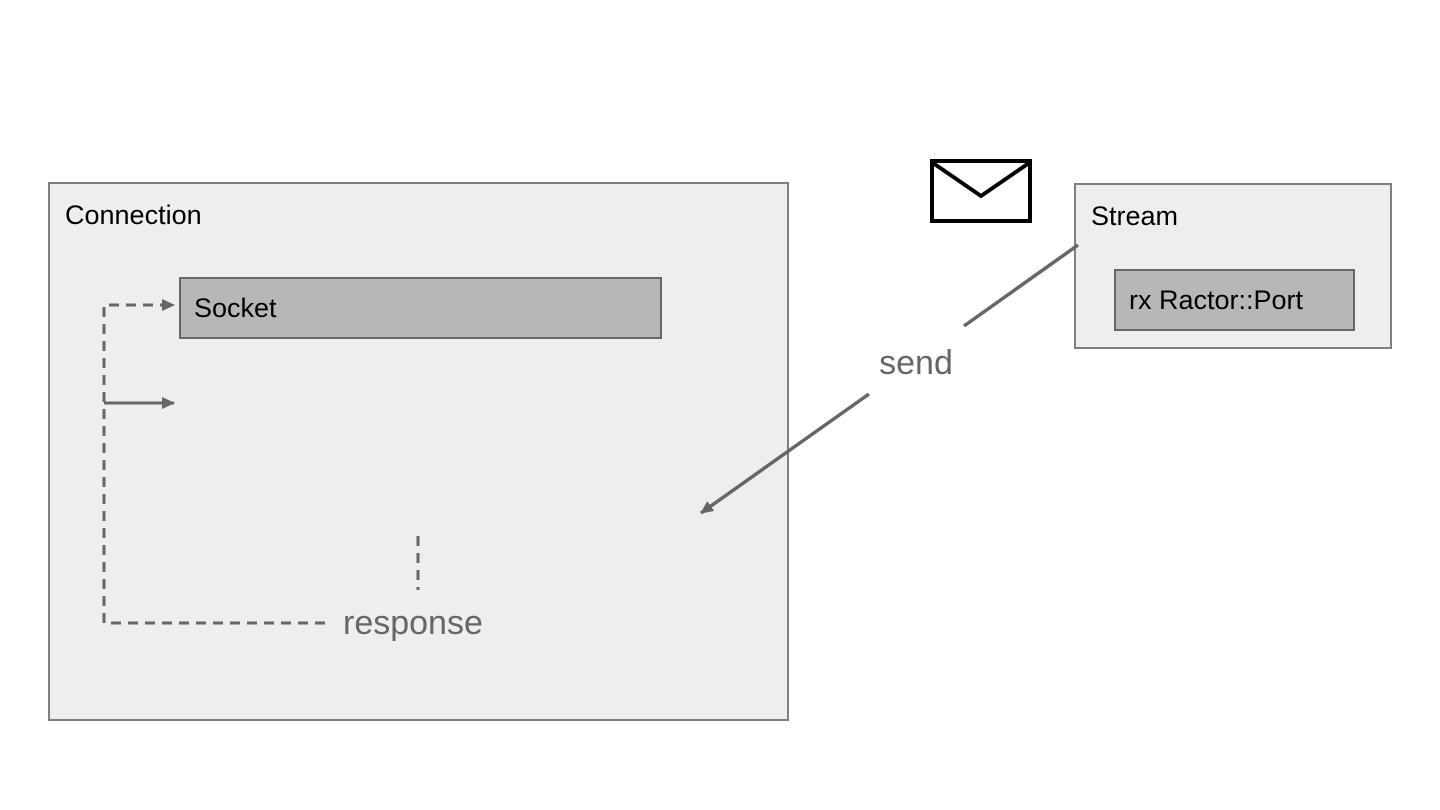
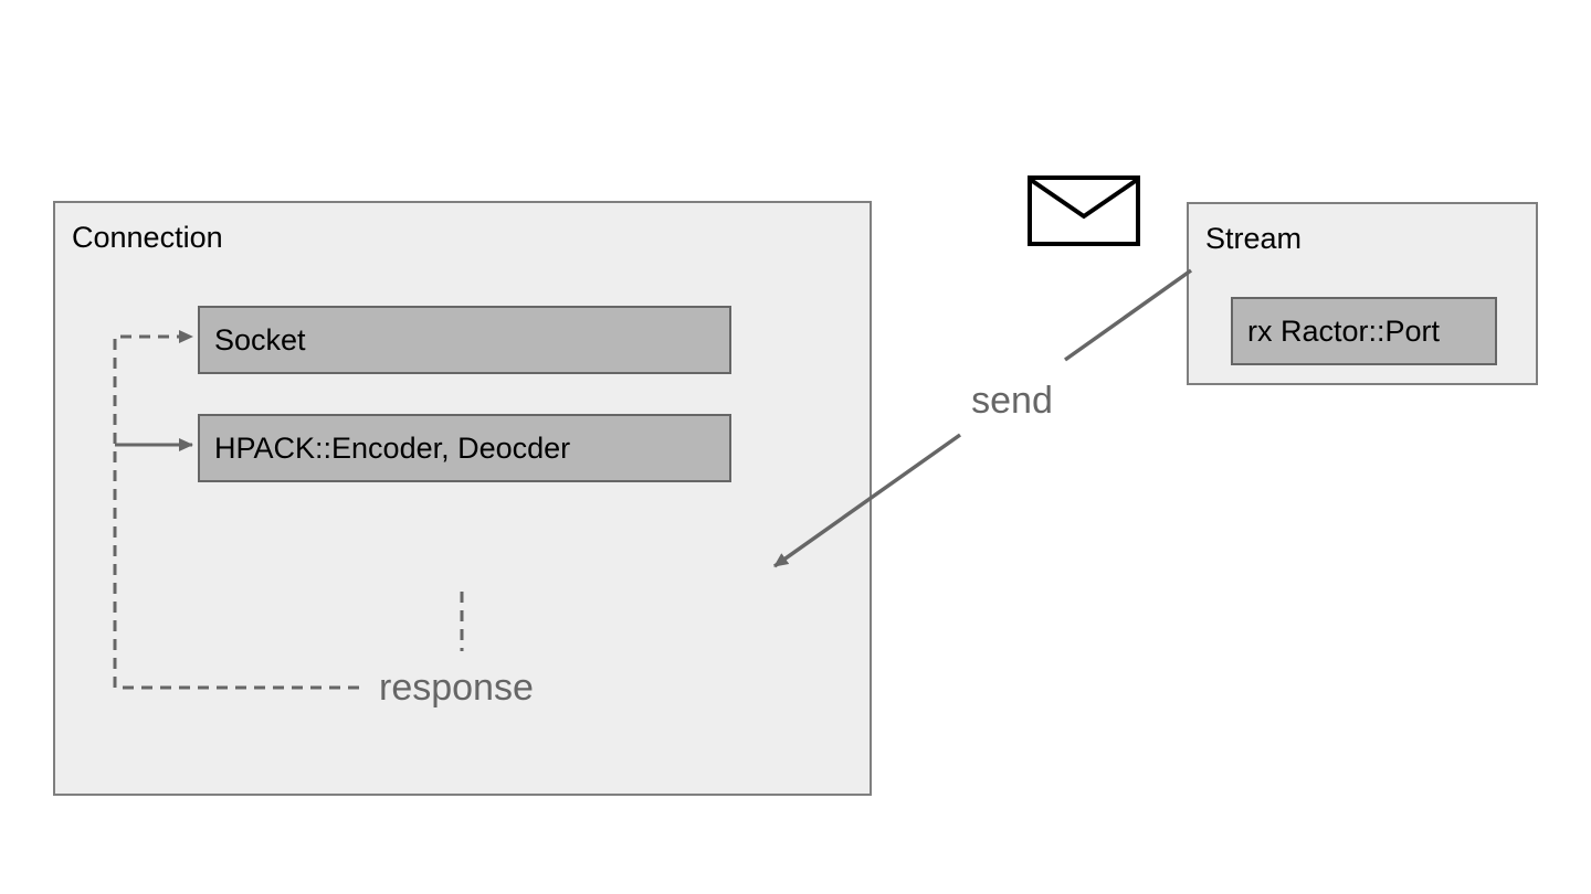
  Connection
  Socket
+ HPACK::Encoder, Deocder
  Stream
  rx Ractor::Port
  send
  response
